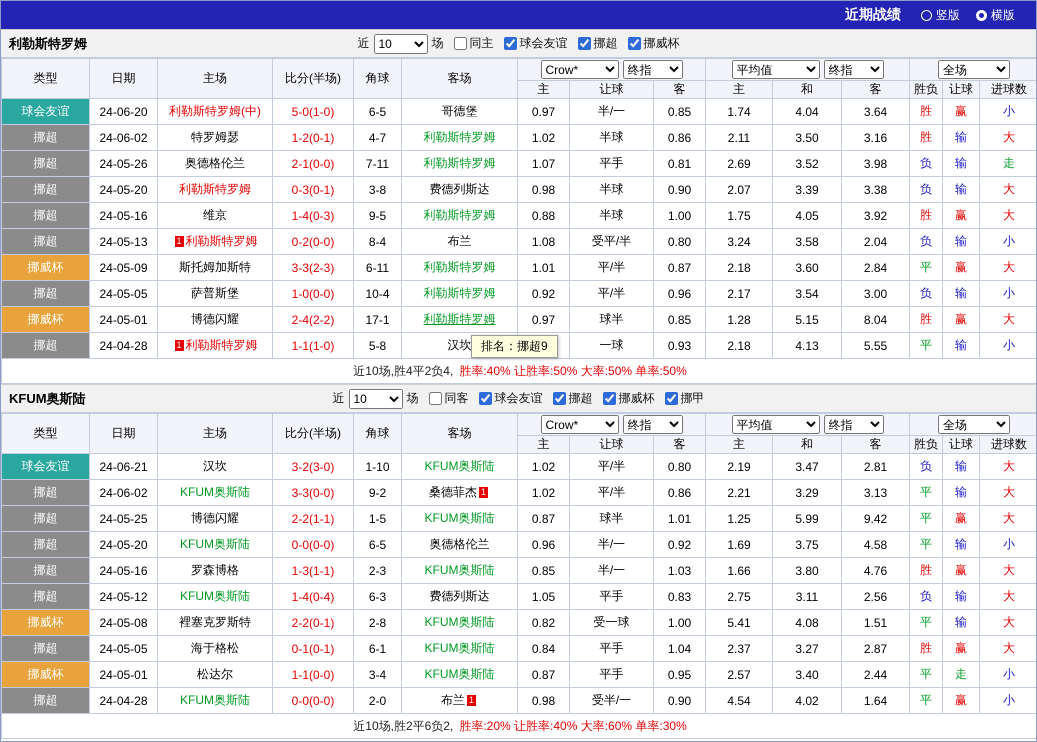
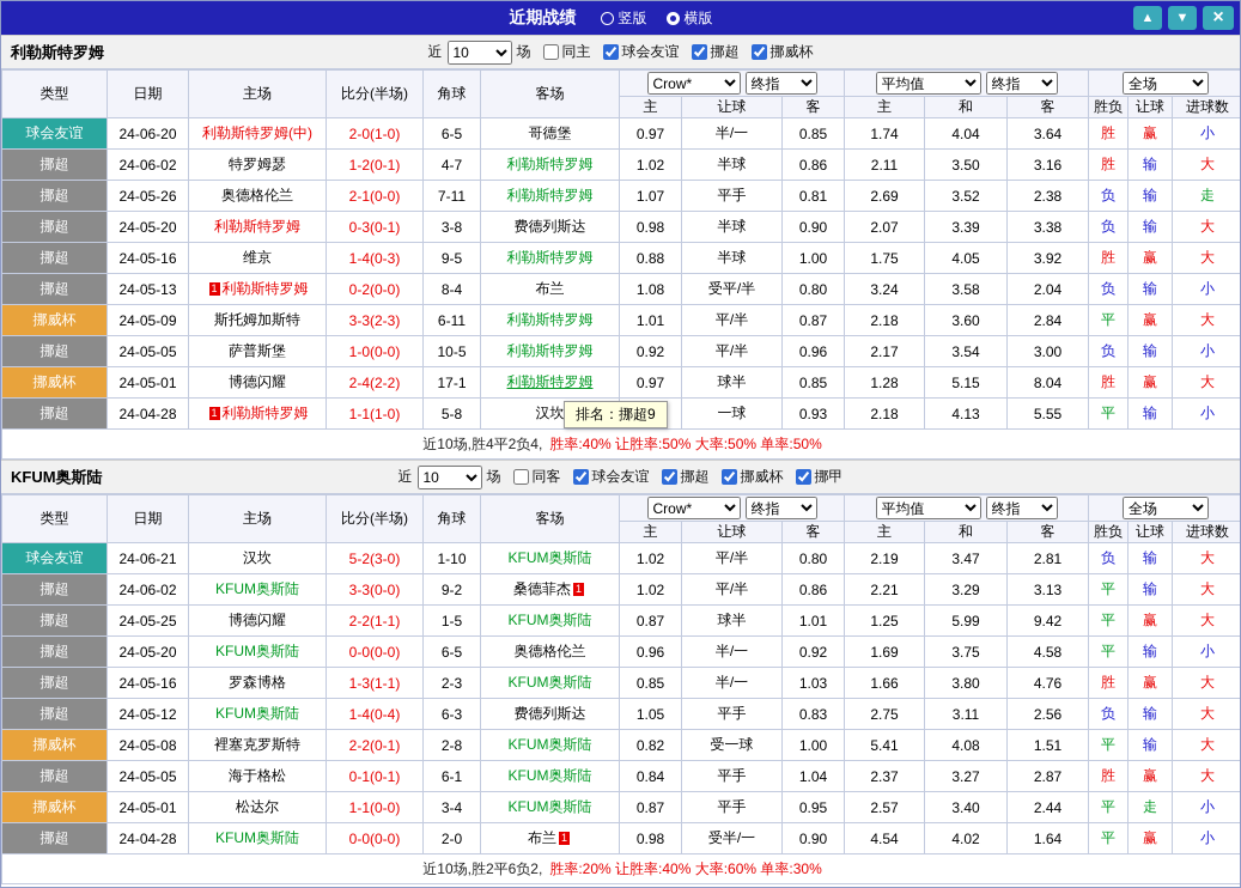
  近期战绩
  竖版
  横版
+ ▲
+ ▼
+ ×
  利勒斯特罗姆
  近
  10
  场
  同主
  球会友谊
  挪超
  挪威杯
  类型	日期	主场	比分(半场)	角球	客场	Crow* 终指	平均值 终指	全场
  主	让球	客	主	和	客	胜负	让球	进球数
- 球会友谊	24-06-20	利勒斯特罗姆(中)	5-0(1-0)	6-5	哥德堡	0.97	半/一	0.85	1.74	4.04	3.64	胜	赢	小
+ 球会友谊	24-06-20	利勒斯特罗姆(中)	2-0(1-0)	6-5	哥德堡	0.97	半/一	0.85	1.74	4.04	3.64	胜	赢	小
  挪超	24-06-02	特罗姆瑟	1-2(0-1)	4-7	利勒斯特罗姆	1.02	半球	0.86	2.11	3.50	3.16	胜	输	大
- 挪超	24-05-26	奥德格伦兰	2-1(0-0)	7-11	利勒斯特罗姆	1.07	平手	0.81	2.69	3.52	3.98	负	输	走
+ 挪超	24-05-26	奥德格伦兰	2-1(0-0)	7-11	利勒斯特罗姆	1.07	平手	0.81	2.69	3.52	2.38	负	输	走
  挪超	24-05-20	利勒斯特罗姆	0-3(0-1)	3-8	费德列斯达	0.98	半球	0.90	2.07	3.39	3.38	负	输	大
  挪超	24-05-16	维京	1-4(0-3)	9-5	利勒斯特罗姆	0.88	半球	1.00	1.75	4.05	3.92	胜	赢	大
  挪超	24-05-13	1 利勒斯特罗姆	0-2(0-0)	8-4	布兰	1.08	受平/半	0.80	3.24	3.58	2.04	负	输	小
  挪威杯	24-05-09	斯托姆加斯特	3-3(2-3)	6-11	利勒斯特罗姆	1.01	平/半	0.87	2.18	3.60	2.84	平	赢	大
- 挪超	24-05-05	萨普斯堡	1-0(0-0)	10-4	利勒斯特罗姆	0.92	平/半	0.96	2.17	3.54	3.00	负	输	小
+ 挪超	24-05-05	萨普斯堡	1-0(0-0)	10-5	利勒斯特罗姆	0.92	平/半	0.96	2.17	3.54	3.00	负	输	小
  挪威杯	24-05-01	博德闪耀	2-4(2-2)	17-1	利勒斯特罗姆	0.97	球半	0.85	1.28	5.15	8.04	胜	赢	大
  挪超	24-04-28	1 利勒斯特罗姆	1-1(1-0)	5-8	汉坎		一球	0.93	2.18	4.13	5.55	平	输	小
  近10场,胜4平2负4, 胜率:40% 让胜率:50% 大率:50% 单率:50%
  KFUM奥斯陆
  近
  10
  场
  同客
  球会友谊
  挪超
  挪威杯
  挪甲
  类型	日期	主场	比分(半场)	角球	客场	Crow* 终指	平均值 终指	全场
  主	让球	客	主	和	客	胜负	让球	进球数
- 球会友谊	24-06-21	汉坎	3-2(3-0)	1-10	KFUM奥斯陆	1.02	平/半	0.80	2.19	3.47	2.81	负	输	大
+ 球会友谊	24-06-21	汉坎	5-2(3-0)	1-10	KFUM奥斯陆	1.02	平/半	0.80	2.19	3.47	2.81	负	输	大
  挪超	24-06-02	KFUM奥斯陆	3-3(0-0)	9-2	桑德菲杰 1	1.02	平/半	0.86	2.21	3.29	3.13	平	输	大
  挪超	24-05-25	博德闪耀	2-2(1-1)	1-5	KFUM奥斯陆	0.87	球半	1.01	1.25	5.99	9.42	平	赢	大
  挪超	24-05-20	KFUM奥斯陆	0-0(0-0)	6-5	奥德格伦兰	0.96	半/一	0.92	1.69	3.75	4.58	平	输	小
  挪超	24-05-16	罗森博格	1-3(1-1)	2-3	KFUM奥斯陆	0.85	半/一	1.03	1.66	3.80	4.76	胜	赢	大
  挪超	24-05-12	KFUM奥斯陆	1-4(0-4)	6-3	费德列斯达	1.05	平手	0.83	2.75	3.11	2.56	负	输	大
  挪威杯	24-05-08	裡塞克罗斯特	2-2(0-1)	2-8	KFUM奥斯陆	0.82	受一球	1.00	5.41	4.08	1.51	平	输	大
  挪超	24-05-05	海于格松	0-1(0-1)	6-1	KFUM奥斯陆	0.84	平手	1.04	2.37	3.27	2.87	胜	赢	大
  挪威杯	24-05-01	松达尔	1-1(0-0)	3-4	KFUM奥斯陆	0.87	平手	0.95	2.57	3.40	2.44	平	走	小
  挪超	24-04-28	KFUM奥斯陆	0-0(0-0)	2-0	布兰 1	0.98	受半/一	0.90	4.54	4.02	1.64	平	赢	小
  近10场,胜2平6负2, 胜率:20% 让胜率:40% 大率:60% 单率:30%
  排名：挪超9
